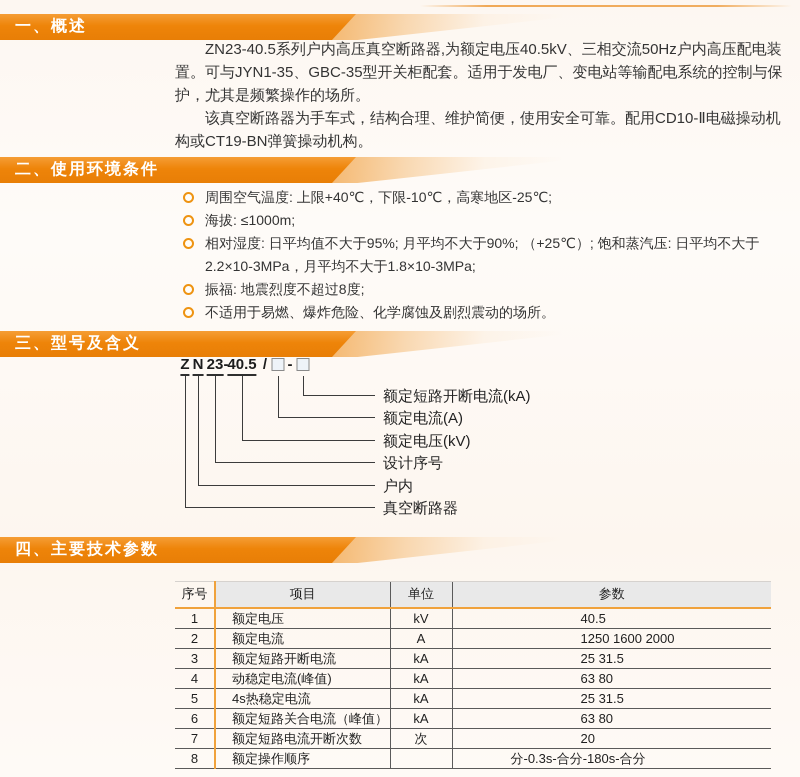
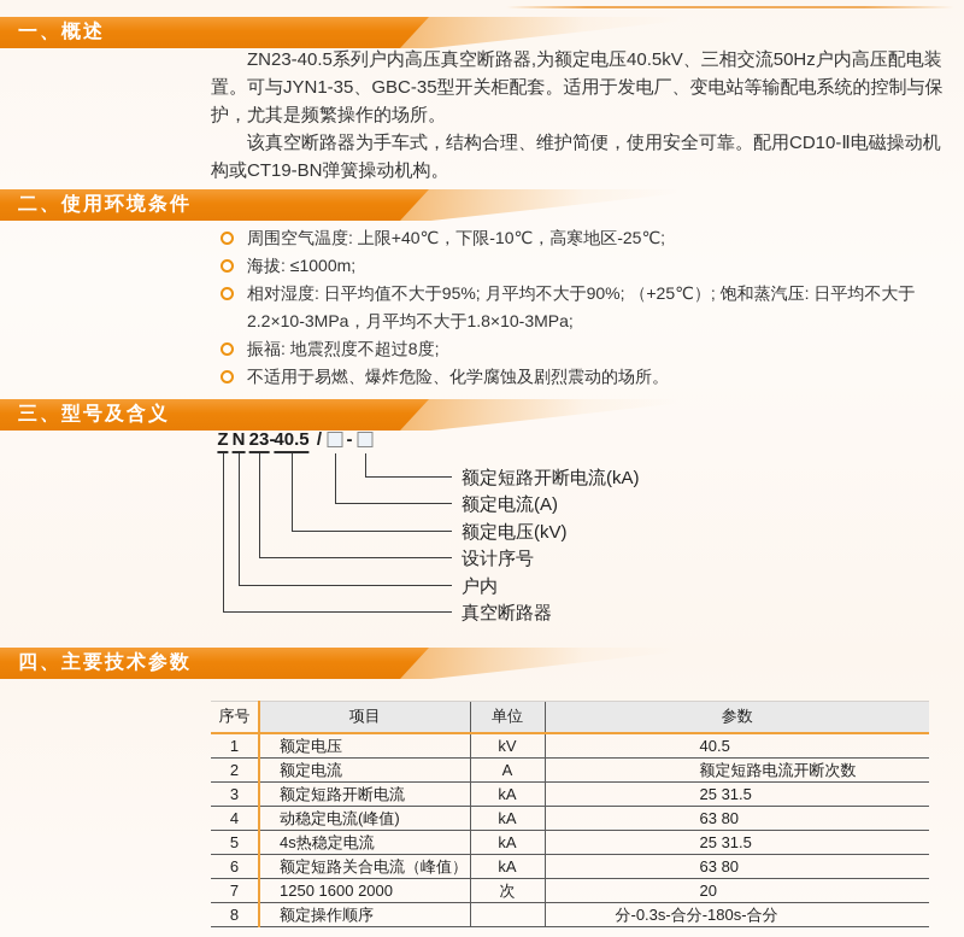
  一、概述
  ZN23-40.5系列户内高压真空断路器,为额定电压40.5kV、三相交流50Hz户内高压配电装置。可与JYN1-35、GBC-35型开关柜配套。适用于发电厂、变电站等输配电系统的控制与保护，尤其是频繁操作的场所。
  该真空断路器为手车式，结构合理、维护简便，使用安全可靠。配用CD10-Ⅱ电磁操动机构或CT19-BN弹簧操动机构。
  二、使用环境条件
  周围空气温度: 上限+40℃，下限-10℃，高寒地区-25℃;
  海拔: ≤1000m;
  相对湿度: 日平均值不大于95%; 月平均不大于90%; （+25℃）; 饱和蒸汽压: 日平均不大于2.2×10-3MPa，月平均不大于1.8×10-3MPa;
  振福: 地震烈度不超过8度;
  不适用于易燃、爆炸危险、化学腐蚀及剧烈震动的场所。
  三、型号及含义
  Z
  N
  23
  -
  40.5
  /
  -
  额定短路开断电流(kA)
  额定电流(A)
  额定电压(kV)
  设计序号
  户内
  真空断路器
  四、主要技术参数
  序号	项目	单位	参数
  1	额定电压	kV	40.5
- 2	额定电流	A	1250 1600 2000
+ 2	额定电流	A	额定短路电流开断次数
  3	额定短路开断电流	kA	25 31.5
  4	动稳定电流(峰值)	kA	63 80
  5	4s热稳定电流	kA	25 31.5
  6	额定短路关合电流（峰值）	kA	63 80
- 7	额定短路电流开断次数	次	20
+ 7	1250 1600 2000	次	20
  8	额定操作顺序		分-0.3s-合分-180s-合分
